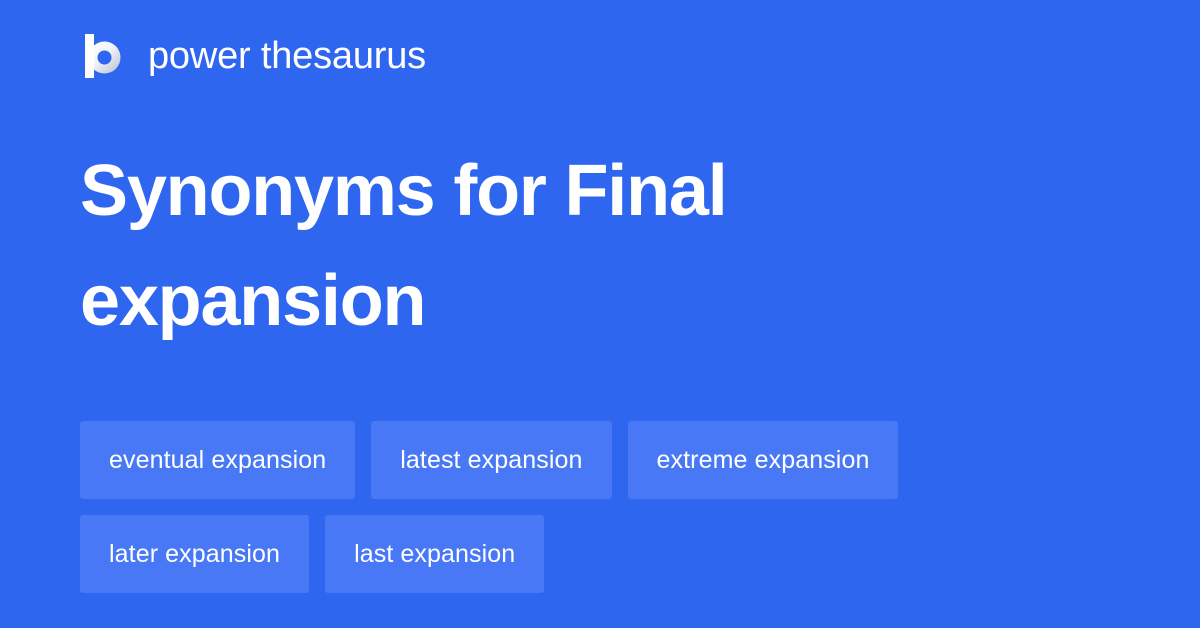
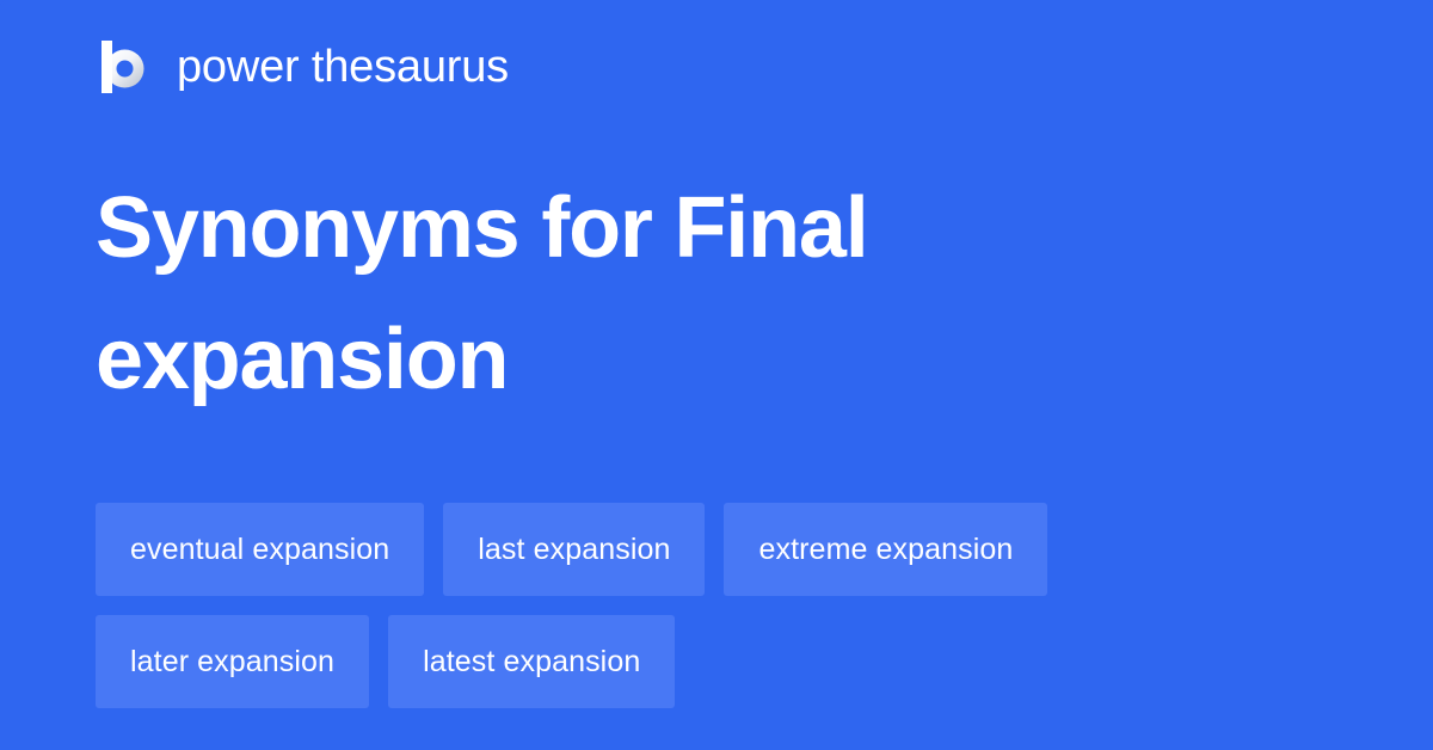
  power thesaurus
  Synonyms for Final expansion
  eventual expansion
- latest expansion
+ last expansion
  extreme expansion
  later expansion
- last expansion
+ latest expansion
